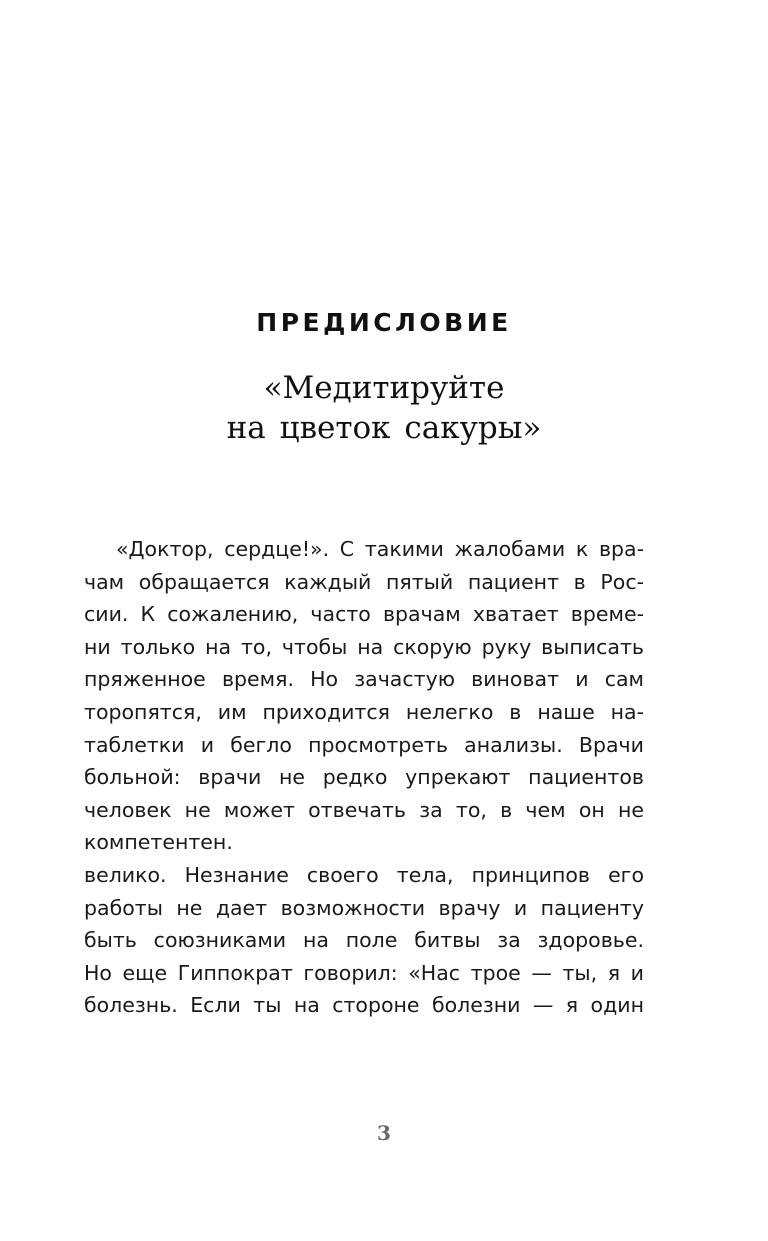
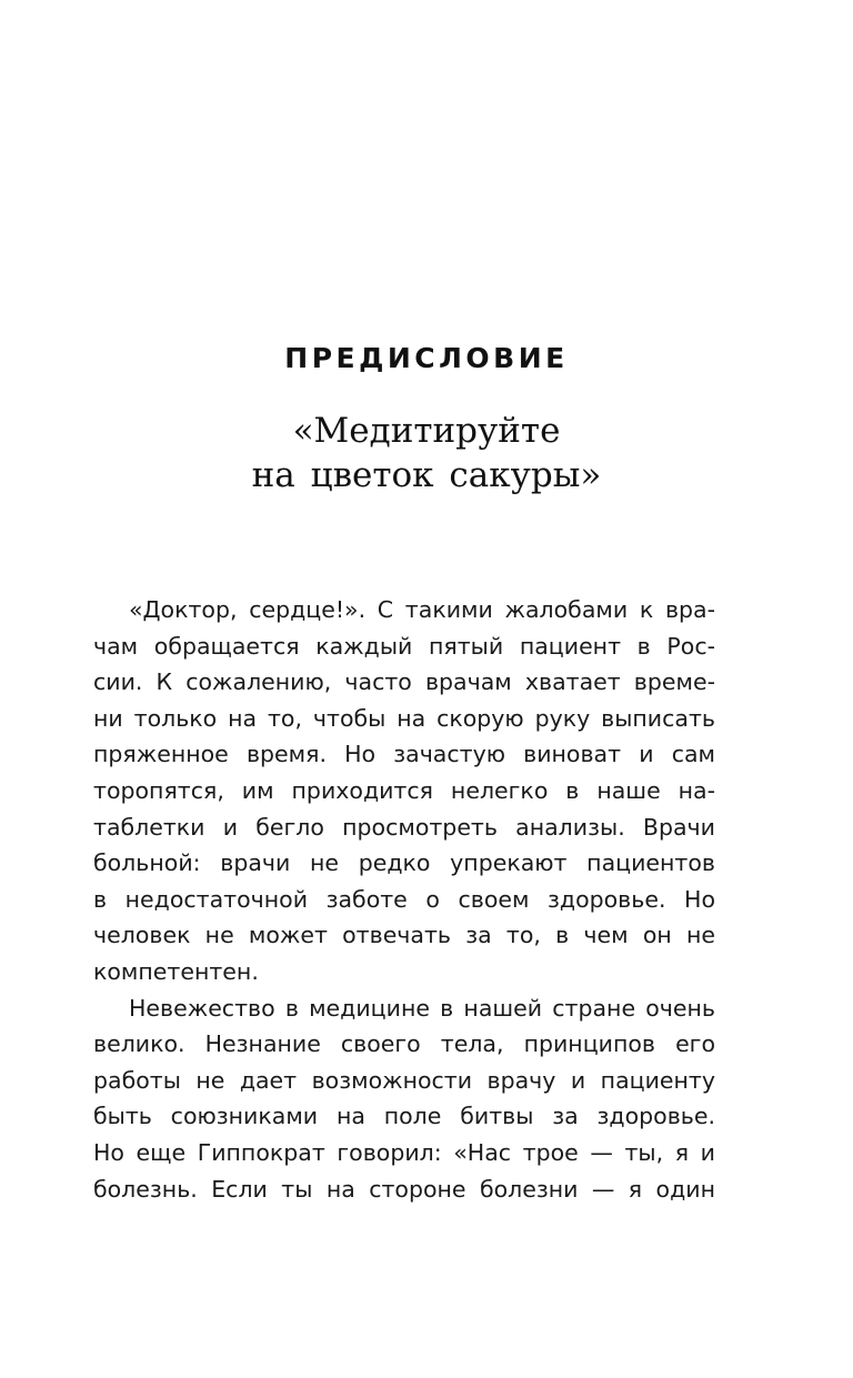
  ПРЕДИСЛОВИЕ
  «Медитируйте
  на цветок сакуры»
  «Доктор, сердце!». С такими жалобами к вра-
  чам обращается каждый пятый пациент в Рос-
  сии. К сожалению, часто врачам хватает време-
  ни только на то, чтобы на скорую руку выписать
  пряженное время. Но зачастую виноват и сам
  торопятся, им приходится нелегко в наше на-
  таблетки и бегло просмотреть анализы. Врачи
  больной: врачи не редко упрекают пациентов
+ в недостаточной заботе о своем здоровье. Но
  человек не может отвечать за то, в чем он не
  компетентен.
+ Невежество в медицине в нашей стране очень
  велико. Незнание своего тела, принципов его
  работы не дает возможности врачу и пациенту
  быть союзниками на поле битвы за здоровье.
  Но еще Гиппократ говорил: «Нас трое — ты, я и
  болезнь. Если ты на стороне болезни — я один
- 3
